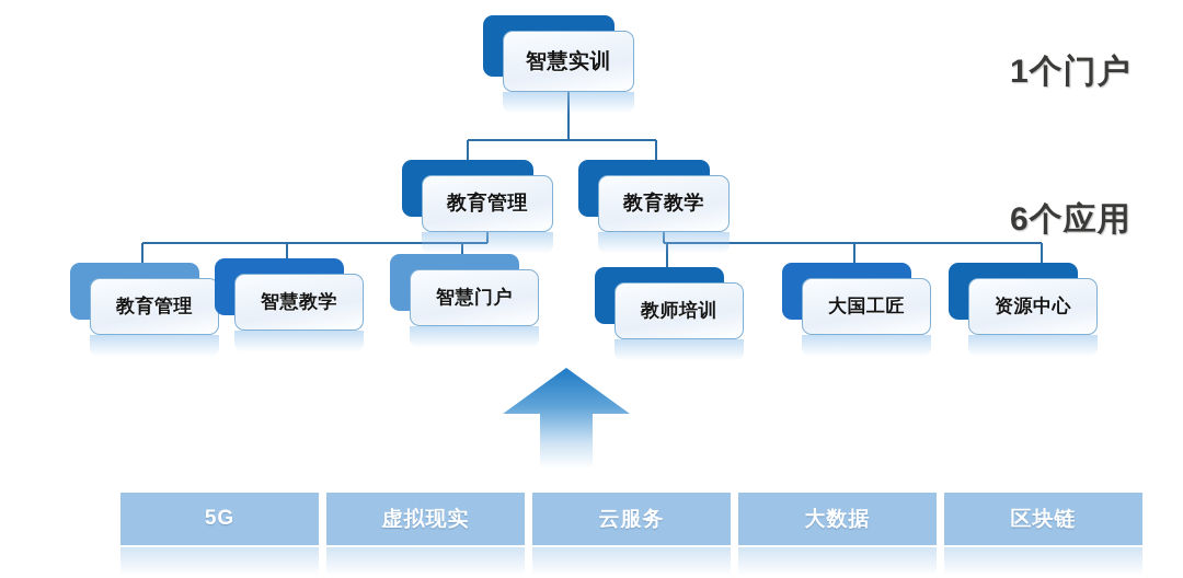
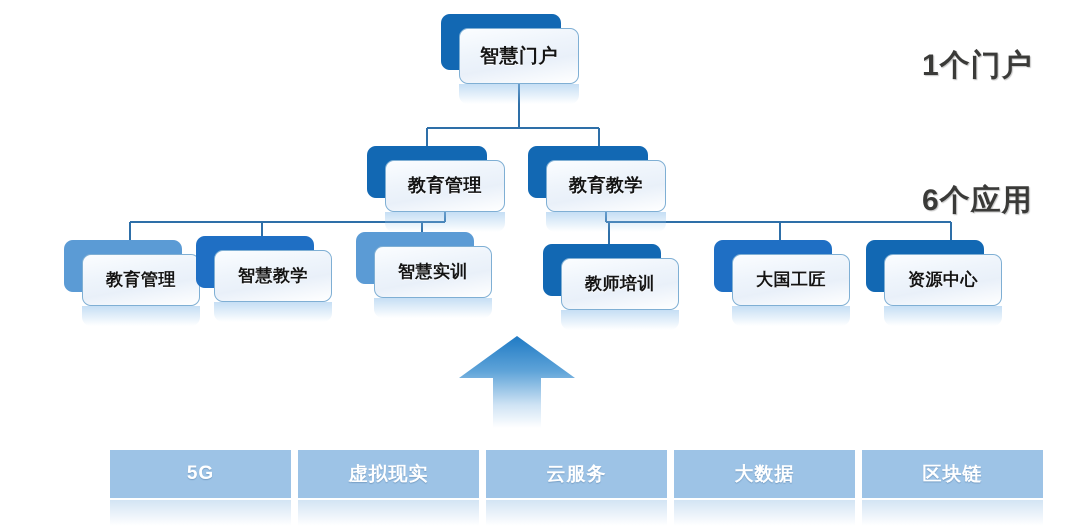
- 智慧实训
+ 智慧门户
  教育管理
  教育教学
  教育管理
  智慧教学
- 智慧门户
+ 智慧实训
  教师培训
  大国工匠
  资源中心
  1个门户
  6个应用
  5G
  虚拟现实
  云服务
  大数据
  区块链
